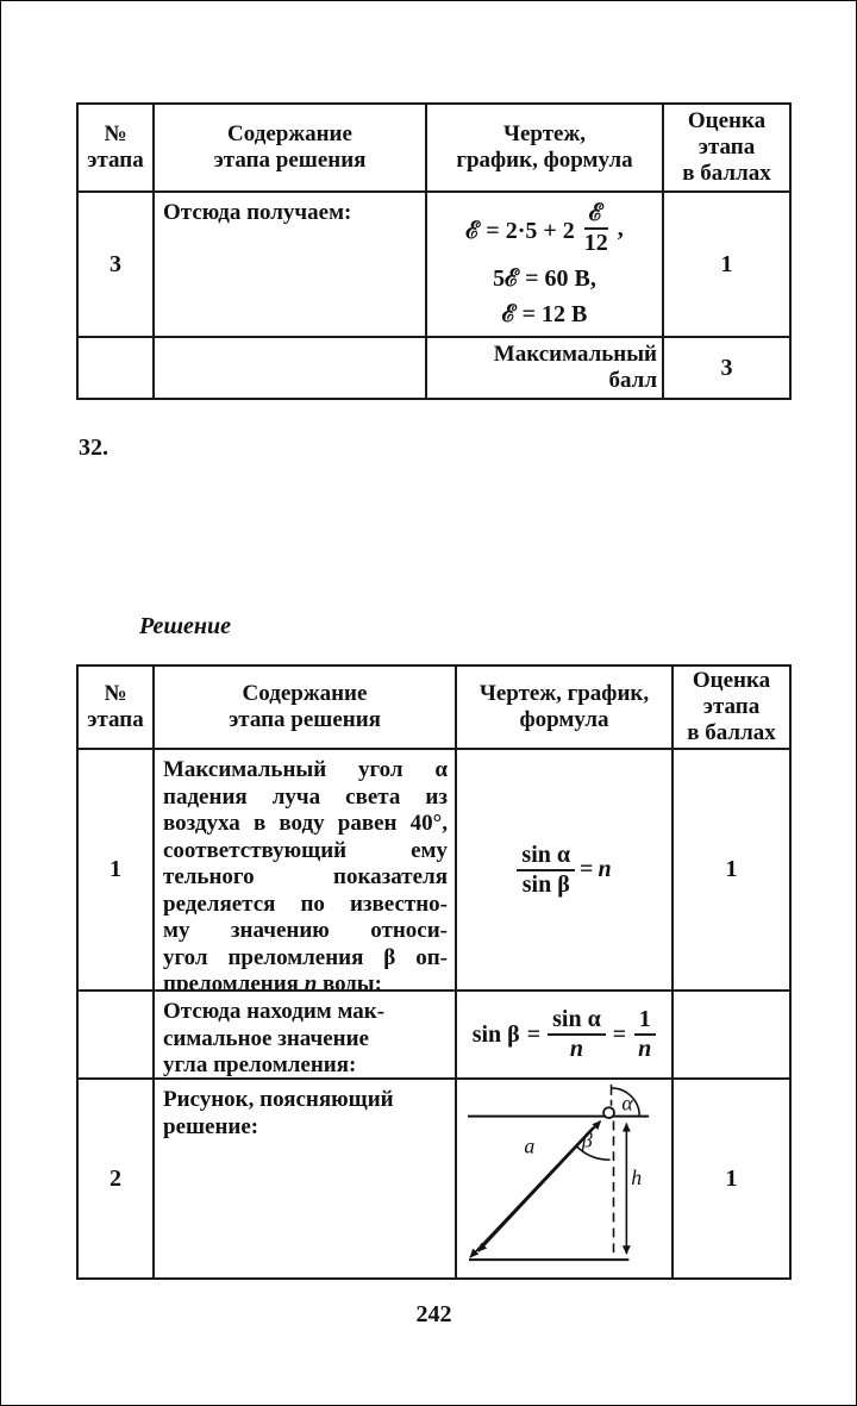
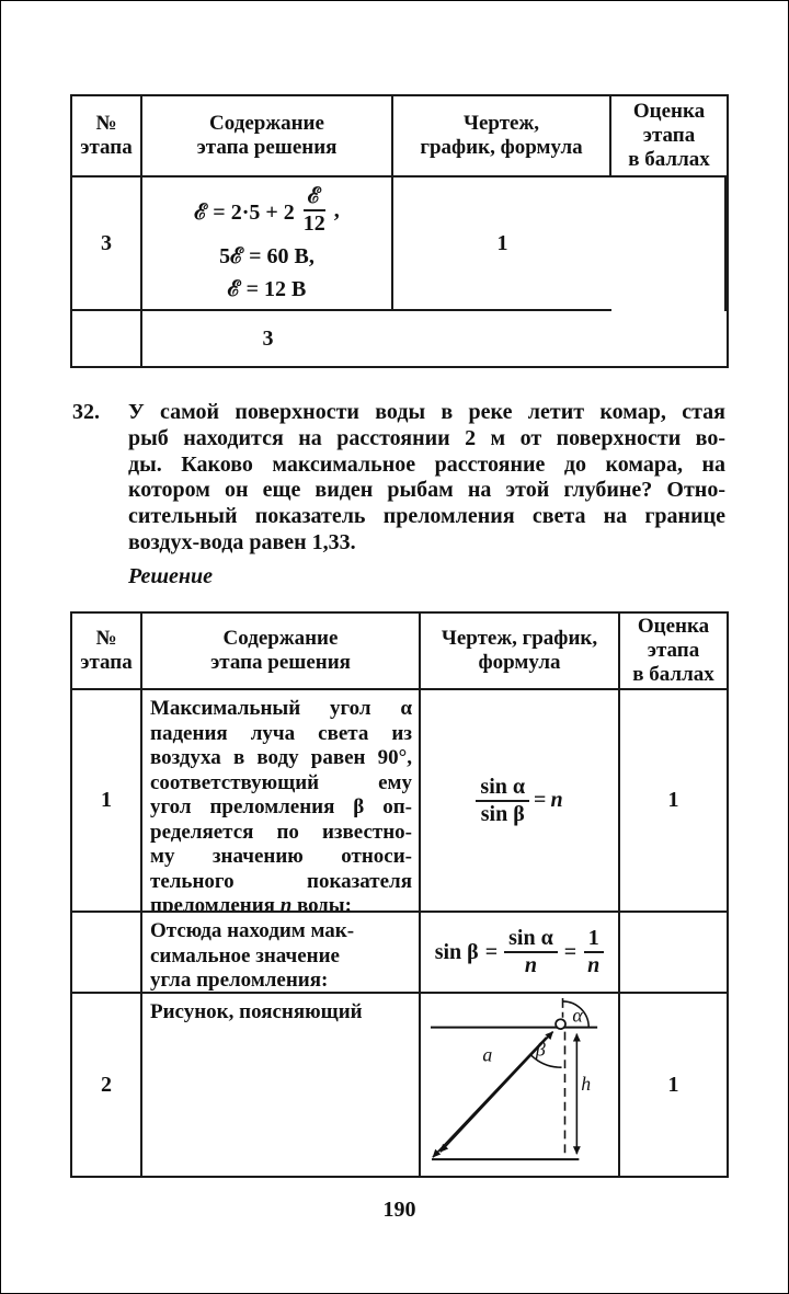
  №
  этапа
  Содержание
  этапа решения
  Чертеж,
  график, формула
  Оценка
  этапа
  в баллах
  3
- Отсюда получаем:
  ℰ = 2·5 + 2
  ℰ
  12
  ,
  5ℰ = 60 В,
  ℰ = 12 В
  1
- Максимальный
- балл
  3
  32.
+ У самой поверхности воды в реке летит комар, стая
+ рыб находится на расстоянии 2 м от поверхности во-
+ ды. Каково максимальное расстояние до комара, на
+ котором он еще виден рыбам на этой глубине? Отно-
+ сительный показатель преломления света на границе
+ воздух-вода равен 1,33.
  Решение
  №
  этапа
  Содержание
  этапа решения
  Чертеж, график,
  формула
  Оценка
  этапа
  в баллах
  1
  Максимальный угол α
  падения луча света из
- воздуха в воду равен 40°,
+ воздуха в воду равен 90°,
  соответствующий ему
- тельного показателя
+ угол преломления β оп-
  ределяется по известно-
  му значению относи-
- угол преломления β оп-
+ тельного показателя
  преломления n воды:
  sin α
  sin β
  =
  n
  1
  Отсюда находим мак-
  симальное значение
  угла преломления:
  sin β
  =
  sin α
  n
  =
  1
  n
  2
  Рисунок, поясняющий
- решение:
  α
  β
  a
  h
  1
- 242
+ 190
